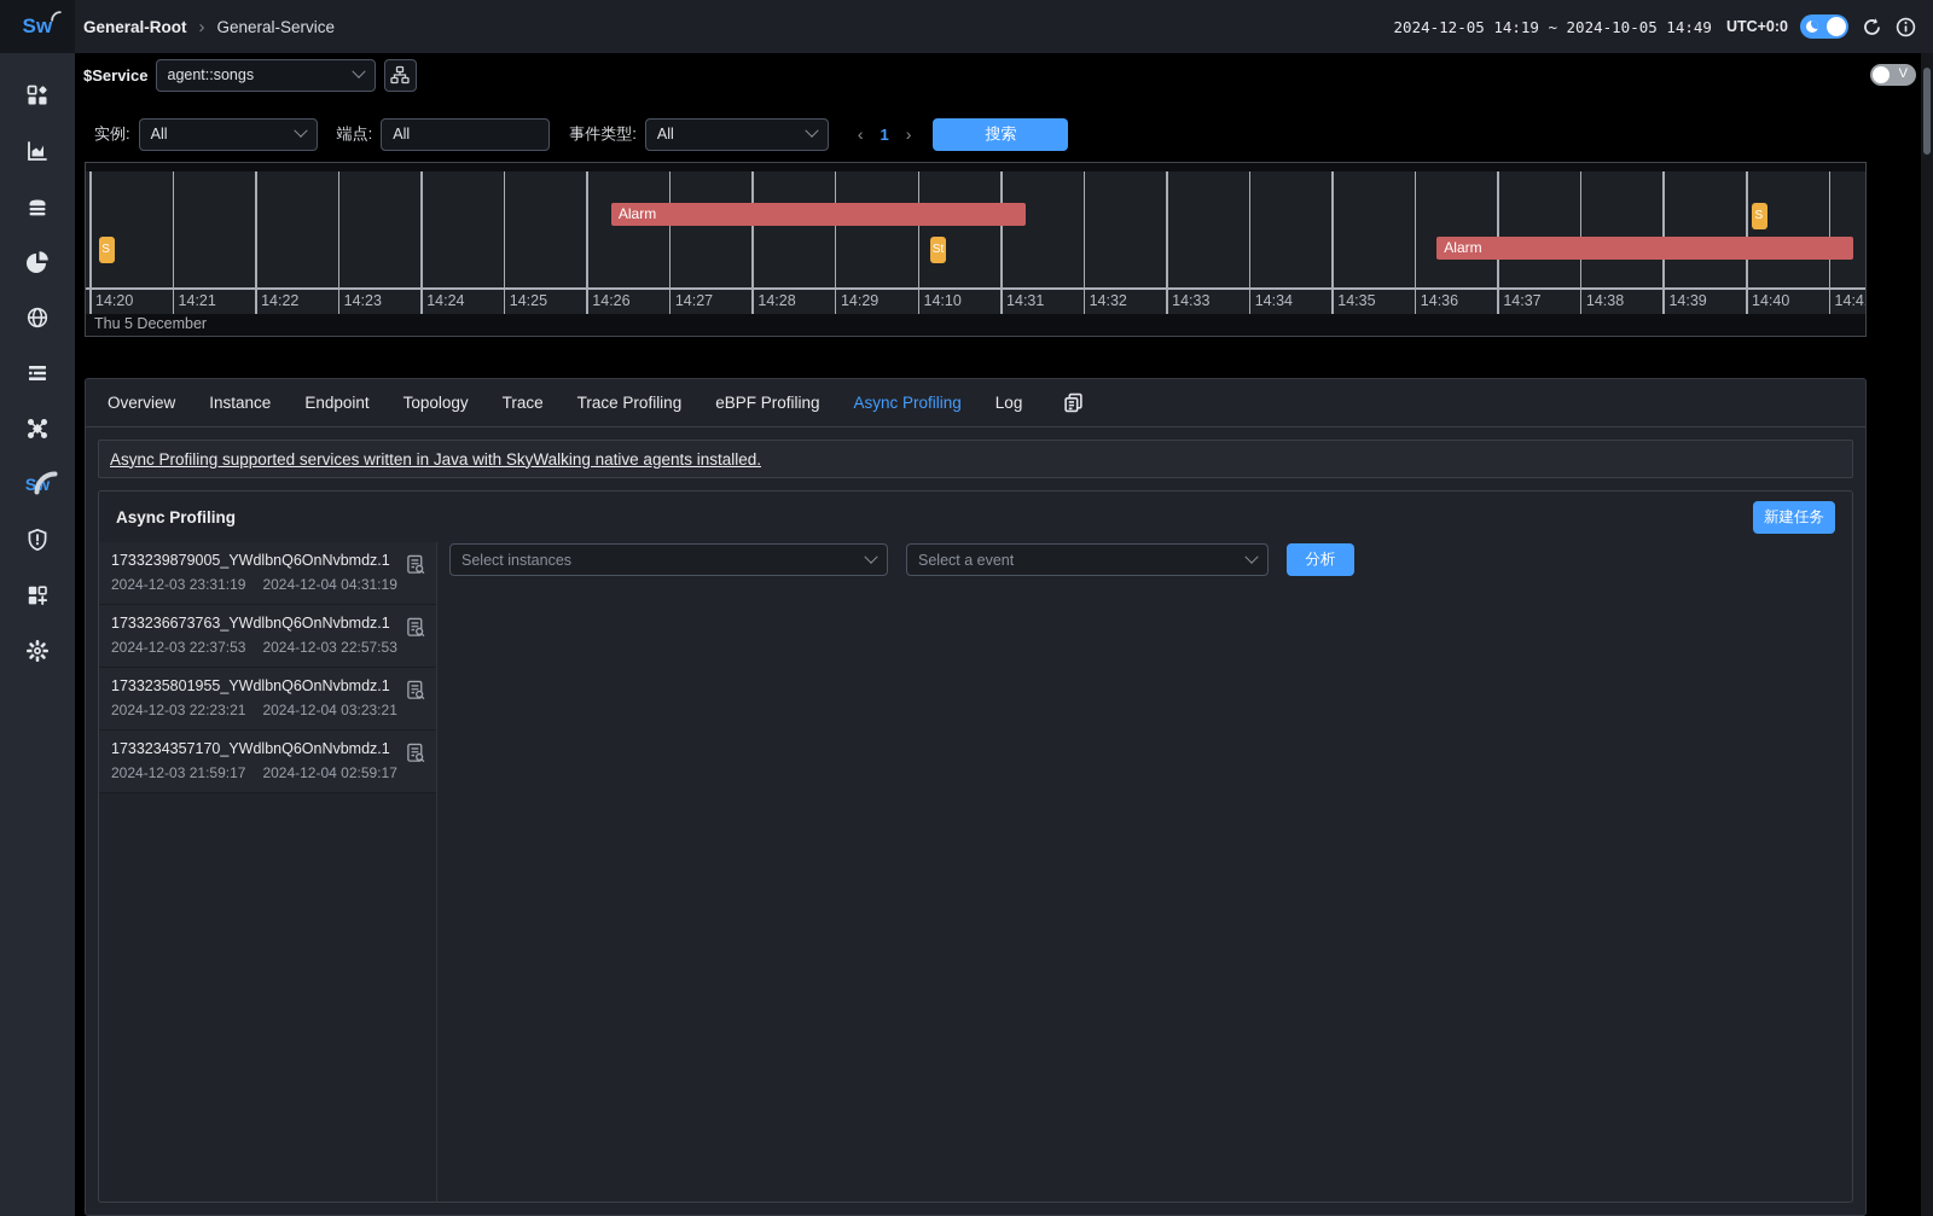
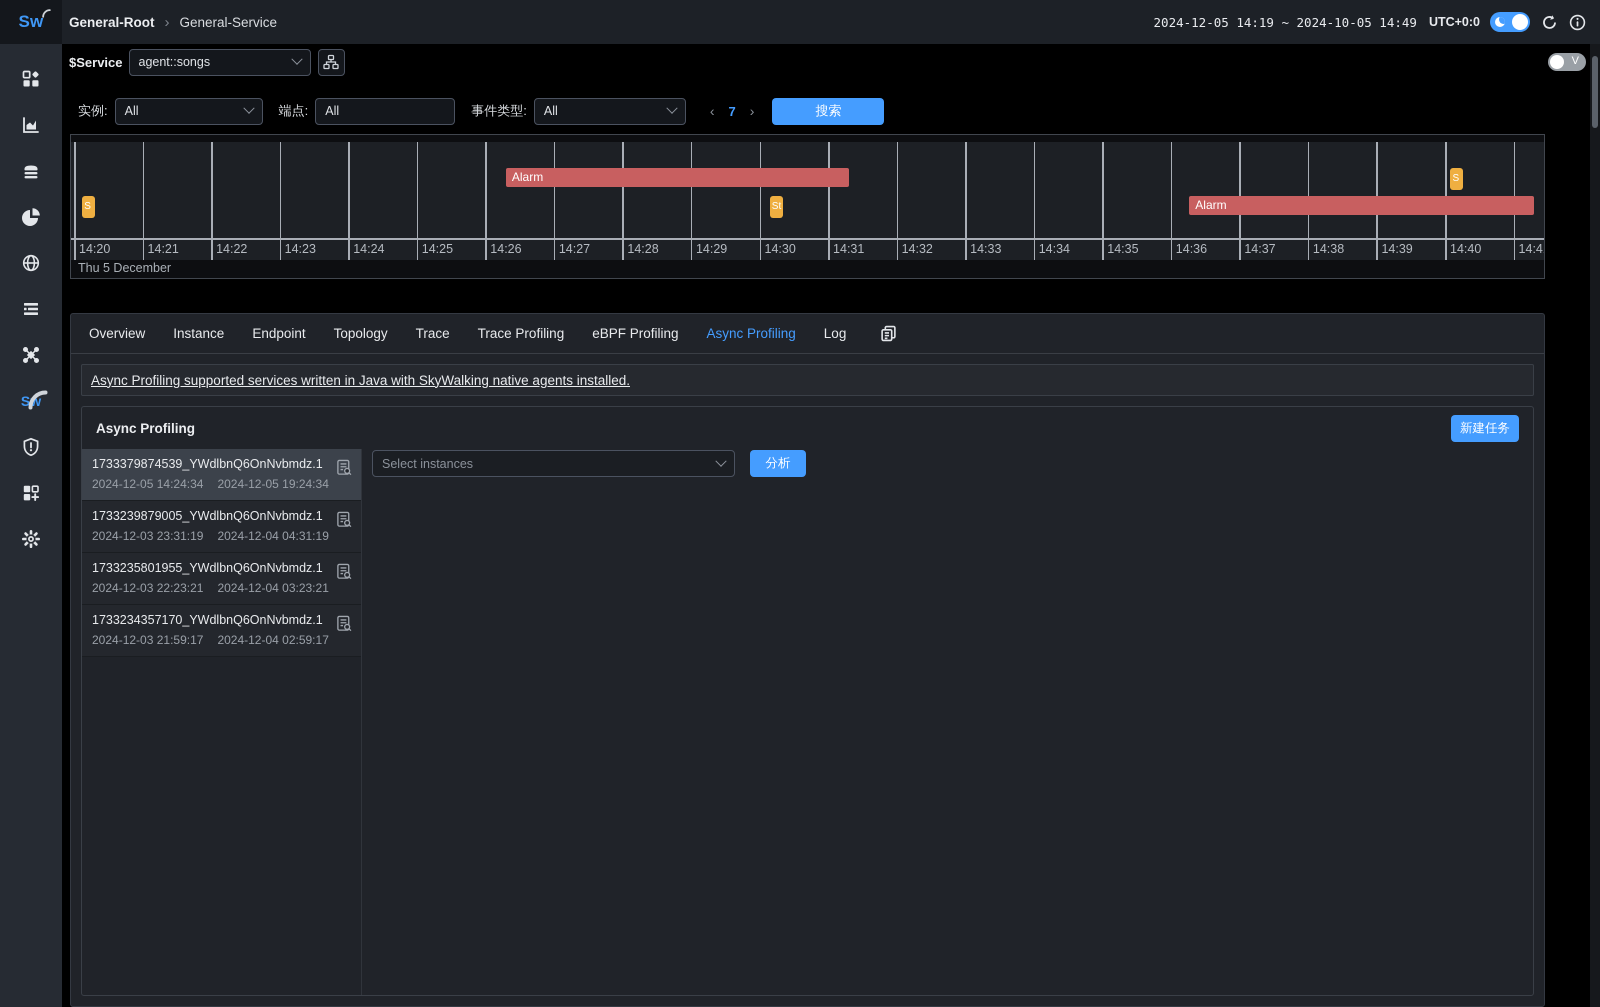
  Sw
  Sw
  General-Root
  ›
  General-Service
  2024-12-05 14:19 ~ 2024-10-05 14:49
  UTC+0:0
  $Service
  agent::songs
  V
  实例:
  All
  端点:
  All
  事件类型:
  All
  ‹
- 1
+ 7
  ›
  搜索
  14:20
  14:21
  14:22
  14:23
  14:24
  14:25
  14:26
  14:27
  14:28
  14:29
- 14:10
+ 14:30
  14:31
  14:32
  14:33
  14:34
  14:35
  14:36
  14:37
  14:38
  14:39
  14:40
  14:4
  S
  Alarm
  St
  Alarm
  S
  Thu 5 December
  Overview
  Instance
  Endpoint
  Topology
  Trace
  Trace Profiling
  eBPF Profiling
  Async Profiling
  Log
  Async Profiling supported services written in Java with SkyWalking native agents installed.
  Async Profiling
  新建任务
+ 1733379874539_YWdlbnQ6OnNvbmdz.1
+ 2024-12-05 14:24:34
+ 2024-12-05 19:24:34
  1733239879005_YWdlbnQ6OnNvbmdz.1
  2024-12-03 23:31:19
  2024-12-04 04:31:19
- 1733236673763_YWdlbnQ6OnNvbmdz.1
- 2024-12-03 22:37:53
- 2024-12-03 22:57:53
  1733235801955_YWdlbnQ6OnNvbmdz.1
  2024-12-03 22:23:21
  2024-12-04 03:23:21
  1733234357170_YWdlbnQ6OnNvbmdz.1
  2024-12-03 21:59:17
  2024-12-04 02:59:17
  Select instances
- Select a event
  分析
